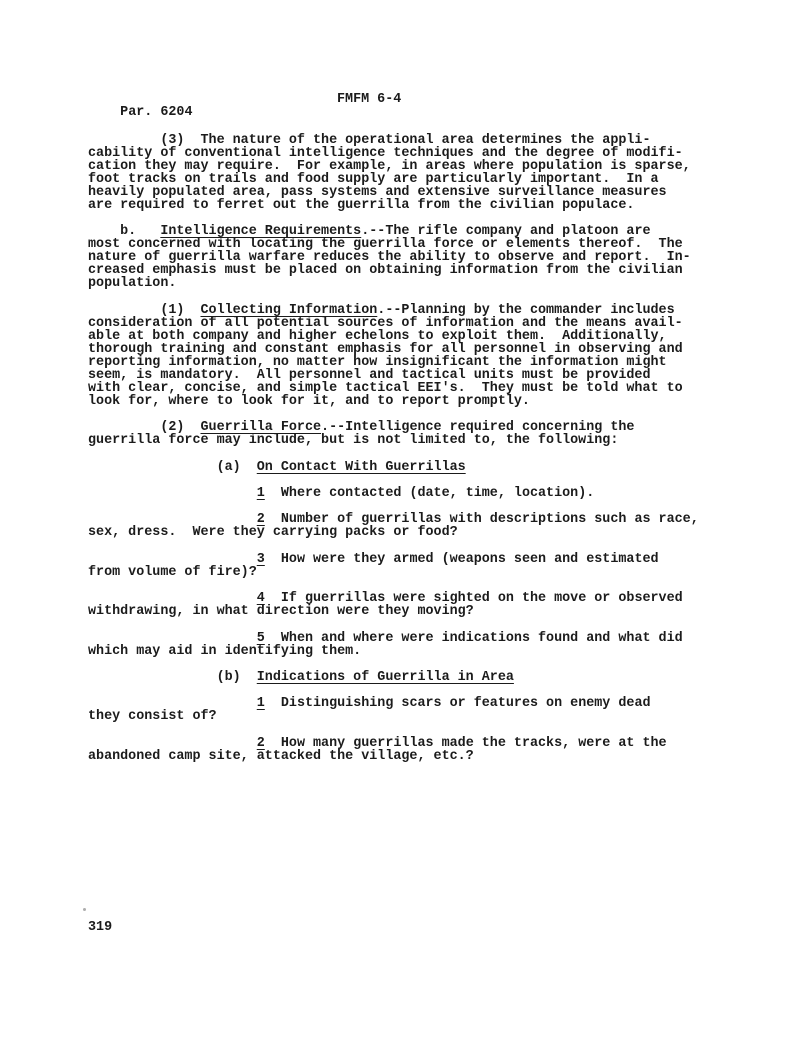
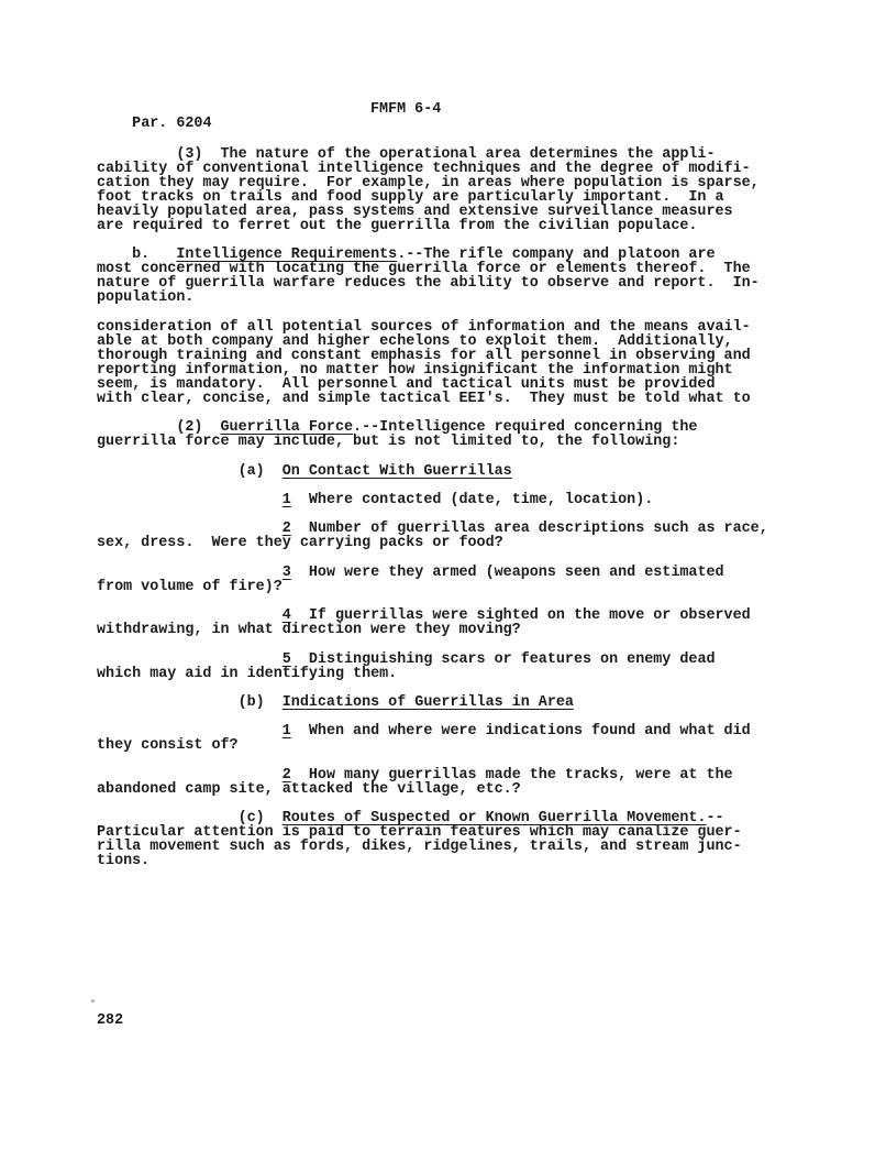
  Par. 6204
  FMFM 6-4
  (3) The nature of the operational area determines the appli-
  cability of conventional intelligence techniques and the degree of modifi-
  cation they may require. For example, in areas where population is sparse,
  foot tracks on trails and food supply are particularly important. In a
  heavily populated area, pass systems and extensive surveillance measures
  are required to ferret out the guerrilla from the civilian populace.
  b. Intelligence Requirements.--The rifle company and platoon are
  most concerned with locating the guerrilla force or elements thereof. The
  nature of guerrilla warfare reduces the ability to observe and report. In-
- creased emphasis must be placed on obtaining information from the civilian
  population.
- (1) Collecting Information.--Planning by the commander includes
  consideration of all potential sources of information and the means avail-
  able at both company and higher echelons to exploit them. Additionally,
  thorough training and constant emphasis for all personnel in observing and
  reporting information, no matter how insignificant the information might
  seem, is mandatory. All personnel and tactical units must be provided
  with clear, concise, and simple tactical EEI's. They must be told what to
- look for, where to look for it, and to report promptly.
  (2) Guerrilla Force.--Intelligence required concerning the
  guerrilla force may include, but is not limited to, the following:
  (a) On Contact With Guerrillas
  1 Where contacted (date, time, location).
- 2 Number of guerrillas with descriptions such as race,
+ 2 Number of guerrillas area descriptions such as race,
  sex, dress. Were they carrying packs or food?
  3 How were they armed (weapons seen and estimated
  from volume of fire)?
  4 If guerrillas were sighted on the move or observed
  withdrawing, in what direction were they moving?
- 5 When and where were indications found and what did
+ 5 Distinguishing scars or features on enemy dead
  which may aid in identifying them.
- (b) Indications of Guerrilla in Area
+ (b) Indications of Guerrillas in Area
- 1 Distinguishing scars or features on enemy dead
+ 1 When and where were indications found and what did
  they consist of?
  2 How many guerrillas made the tracks, were at the
  abandoned camp site, attacked the village, etc.?
+ (c) Routes of Suspected or Known Guerrilla Movement.--
+ Particular attention is paid to terrain features which may canalize guer-
+ rilla movement such as fords, dikes, ridgelines, trails, and stream junc-
+ tions.
- 319
+ 282
